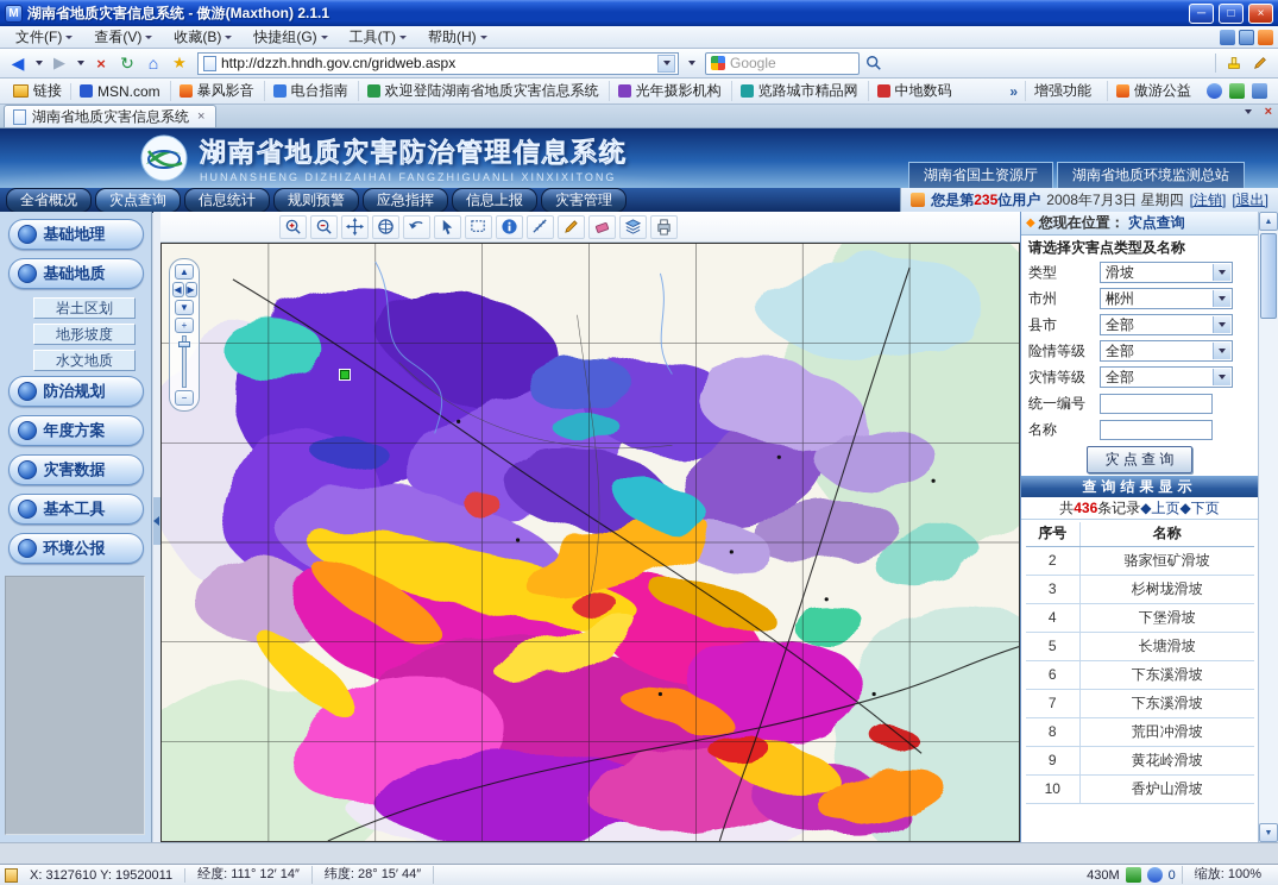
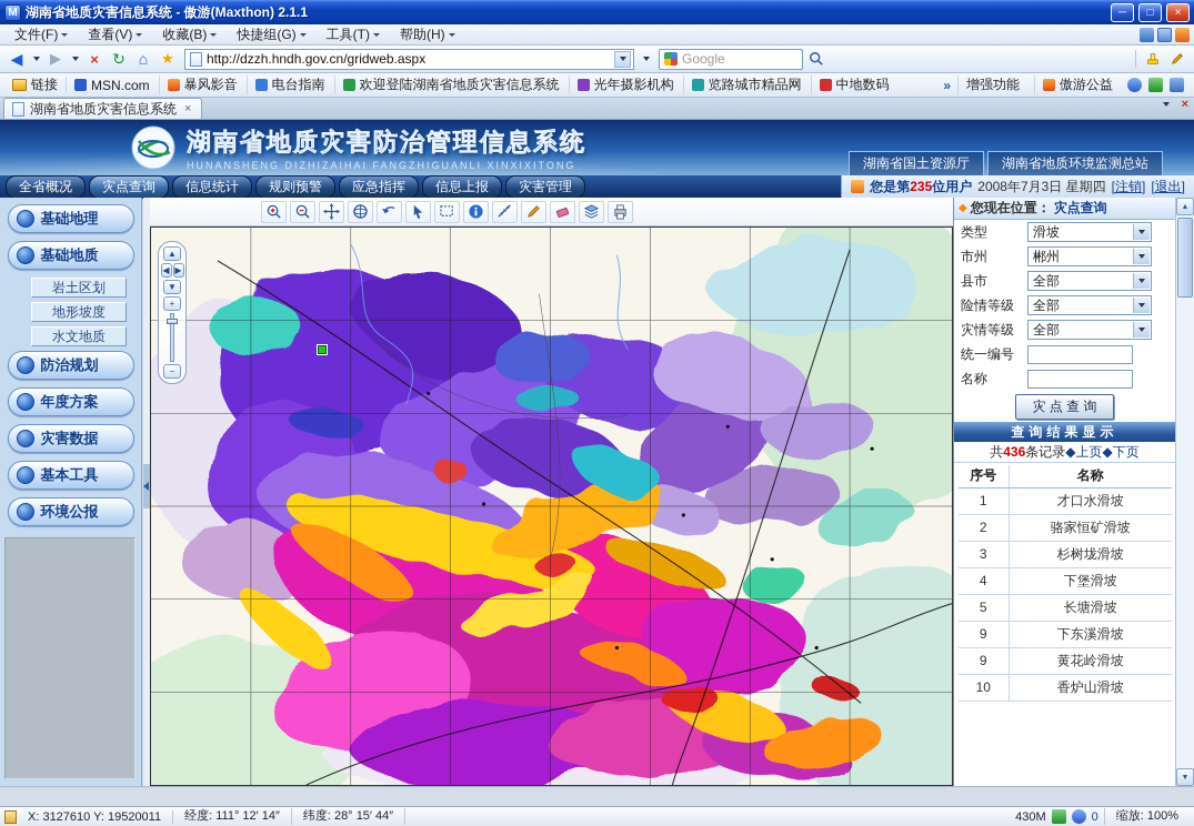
  M
  湖南省地质灾害信息系统 - 傲游(Maxthon) 2.1.1
  ─
  □
  ×
  文件(F)
  查看(V)
  收藏(B)
  快捷组(G)
  工具(T)
  帮助(H)
  ◀
  ▶
  ×
  ↻
  ⌂
  ★
  http://dzzh.hndh.gov.cn/gridweb.aspx
  Google
  链接
  MSN.com
  暴风影音
  电台指南
  欢迎登陆湖南省地质灾害信息系统
  光年摄影机构
  览路城市精品网
  中地数码
  »
  增强功能
  傲游公益
  湖南省地质灾害信息系统
  ×
  ×
  湖南省地质灾害防治管理信息系统
  HUNANSHENG DIZHIZAIHAI FANGZHIGUANLI XINXIXITONG
  湖南省国土资源厅
  湖南省地质环境监测总站
  全省概况
  灾点查询
  信息统计
  规则预警
  应急指挥
  信息上报
  灾害管理
  您是第235位用户
  2008年7月3日 星期四
  [注销]
  [退出]
  基础地理
  基础地质
  岩土区划
  地形坡度
  水文地质
  防治规划
  年度方案
  灾害数据
  基本工具
  环境公报
  ▲
  ◀
  ▶
  ▼
  +
  −
  ◆
  您现在位置：
  灾点查询
- 请选择灾害点类型及名称
  类型
  滑坡
  市州
  郴州
  县市
  全部
  险情等级
  全部
  灾情等级
  全部
  统一编号
  名称
  灾 点 查 询
  查询结果显示
  共
  436
  条记录
  ◆上页
  ◆下页
  序号	名称
+ 1	才口水滑坡
  2	骆家恒矿滑坡
  3	杉树垅滑坡
  4	下堡滑坡
  5	长塘滑坡
- 6	下东溪滑坡
+ 9	下东溪滑坡
- 7	下东溪滑坡
- 8	荒田冲滑坡
  9	黄花岭滑坡
  10	香炉山滑坡
  X: 3127610 Y: 19520011
  经度: 111° 12′ 14″
  纬度: 28° 15′ 44″
  430M
  0
  缩放: 100%
